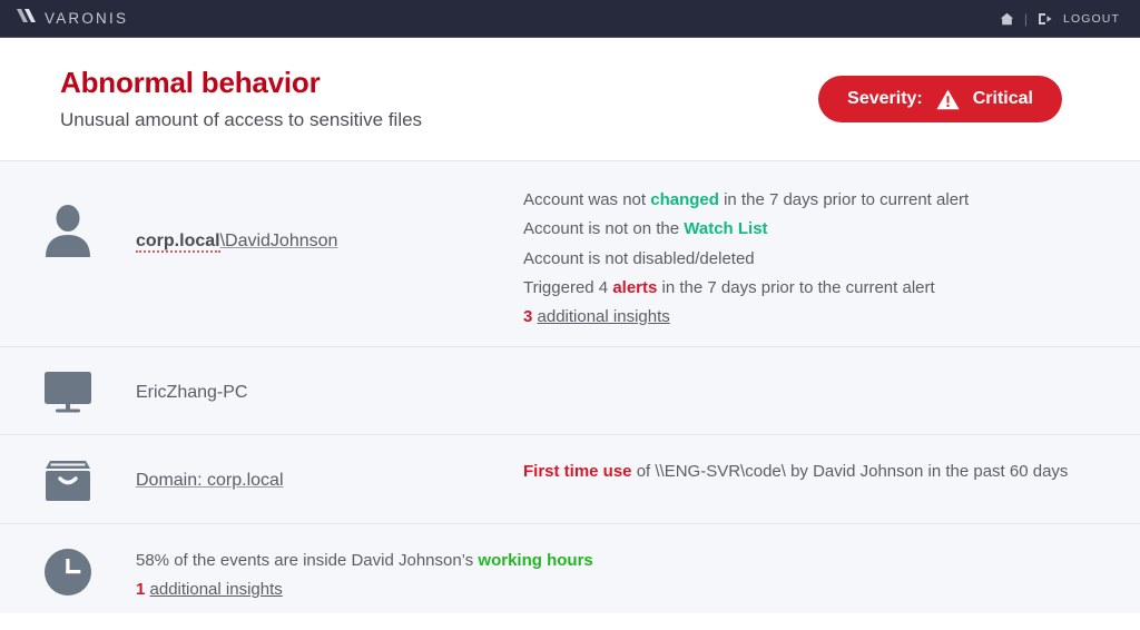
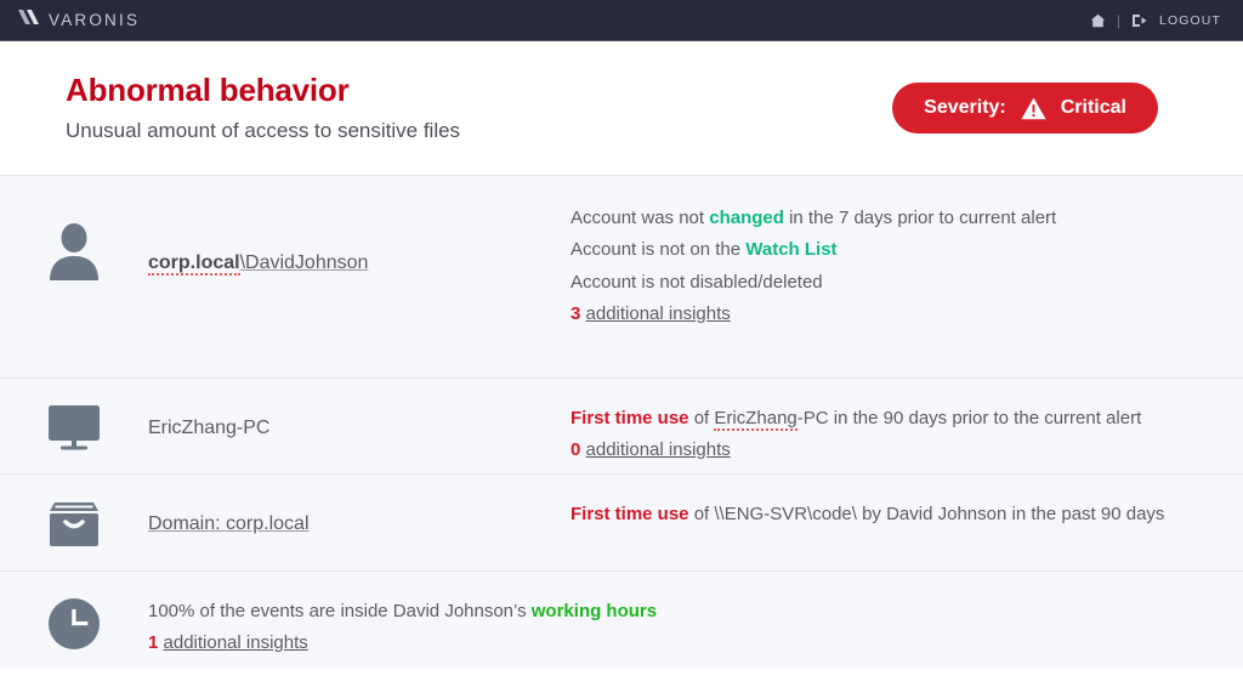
  VARONIS
  |
  LOGOUT
  Abnormal behavior
  Unusual amount of access to sensitive files
  Severity:
  Critical
  corp.local\DavidJohnson
  Account was not changed in the 7 days prior to current alert
  Account is not on the Watch List
  Account is not disabled/deleted
- Triggered 4 alerts in the 7 days prior to the current alert
  3 additional insights
  EricZhang-PC
+ First time use of EricZhang-PC in the 90 days prior to the current alert
+ 0 additional insights
  Domain: corp.local
- First time use of \\ENG-SVR\code\ by David Johnson in the past 60 days
+ First time use of \\ENG-SVR\code\ by David Johnson in the past 90 days
- 58% of the events are inside David Johnson’s working hours
+ 100% of the events are inside David Johnson’s working hours
  1 additional insights
